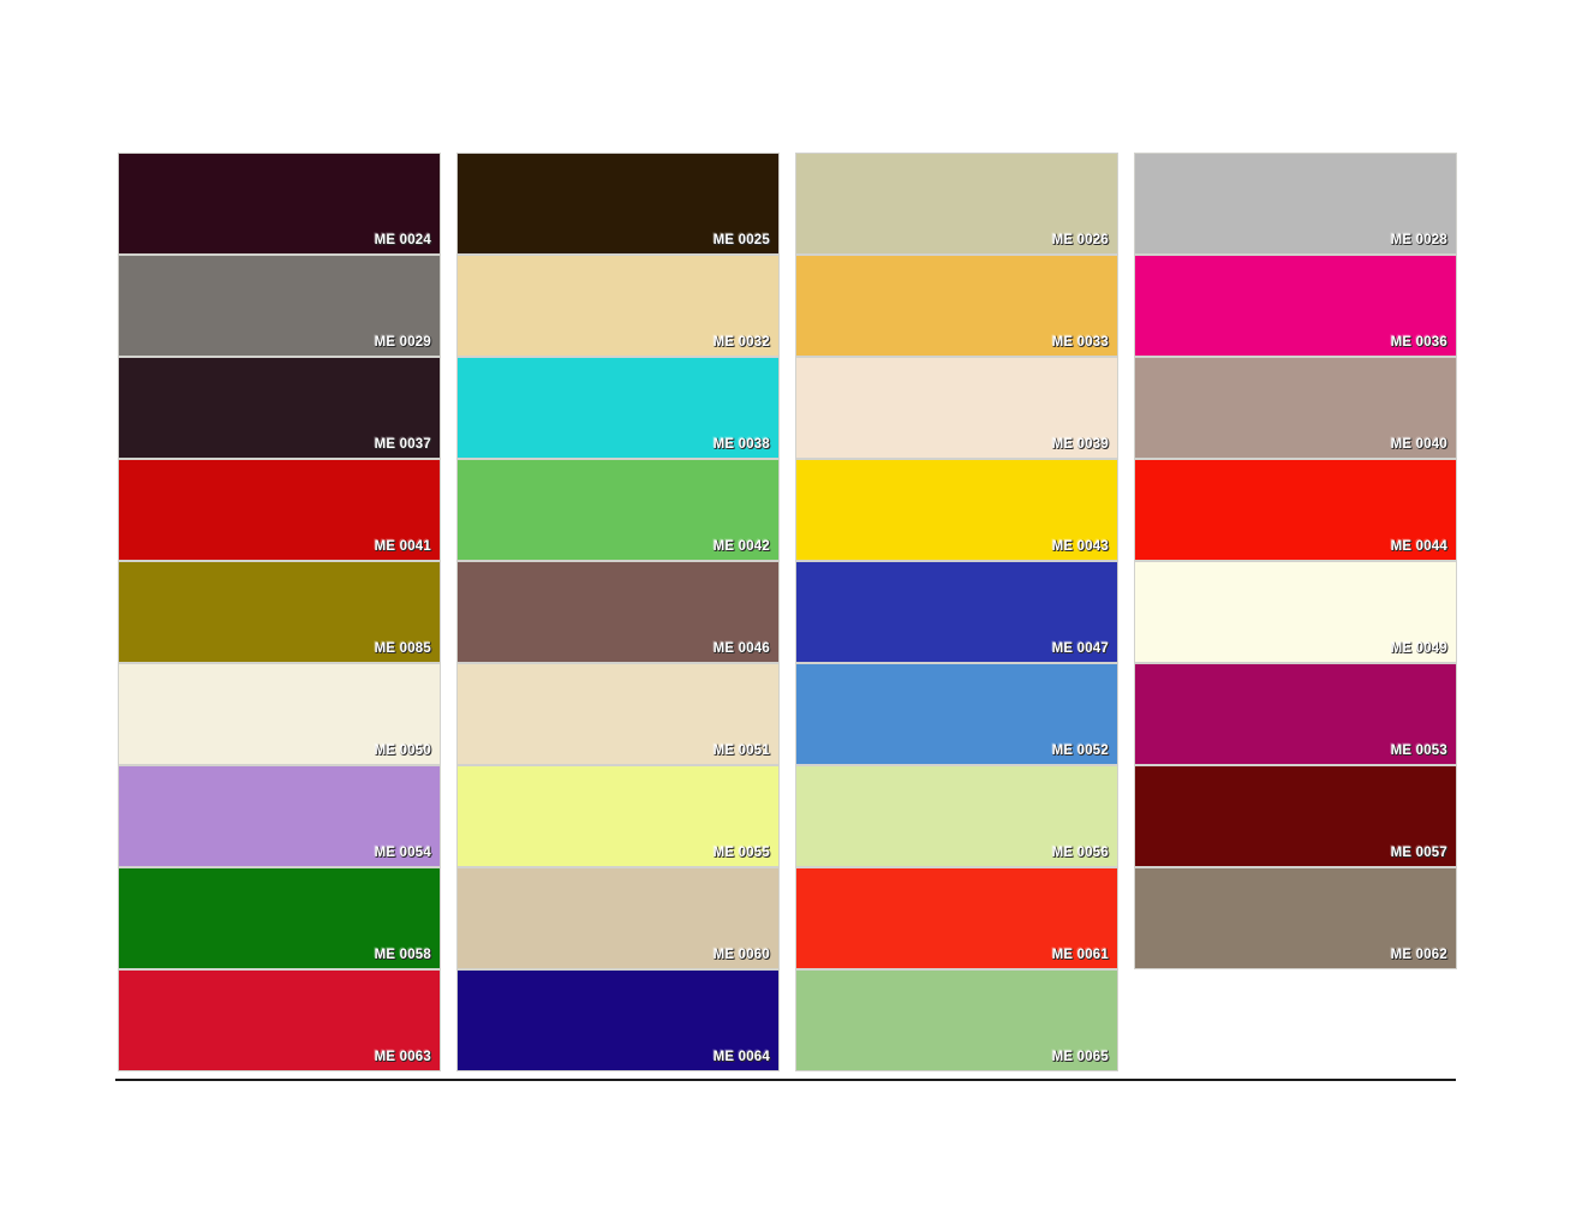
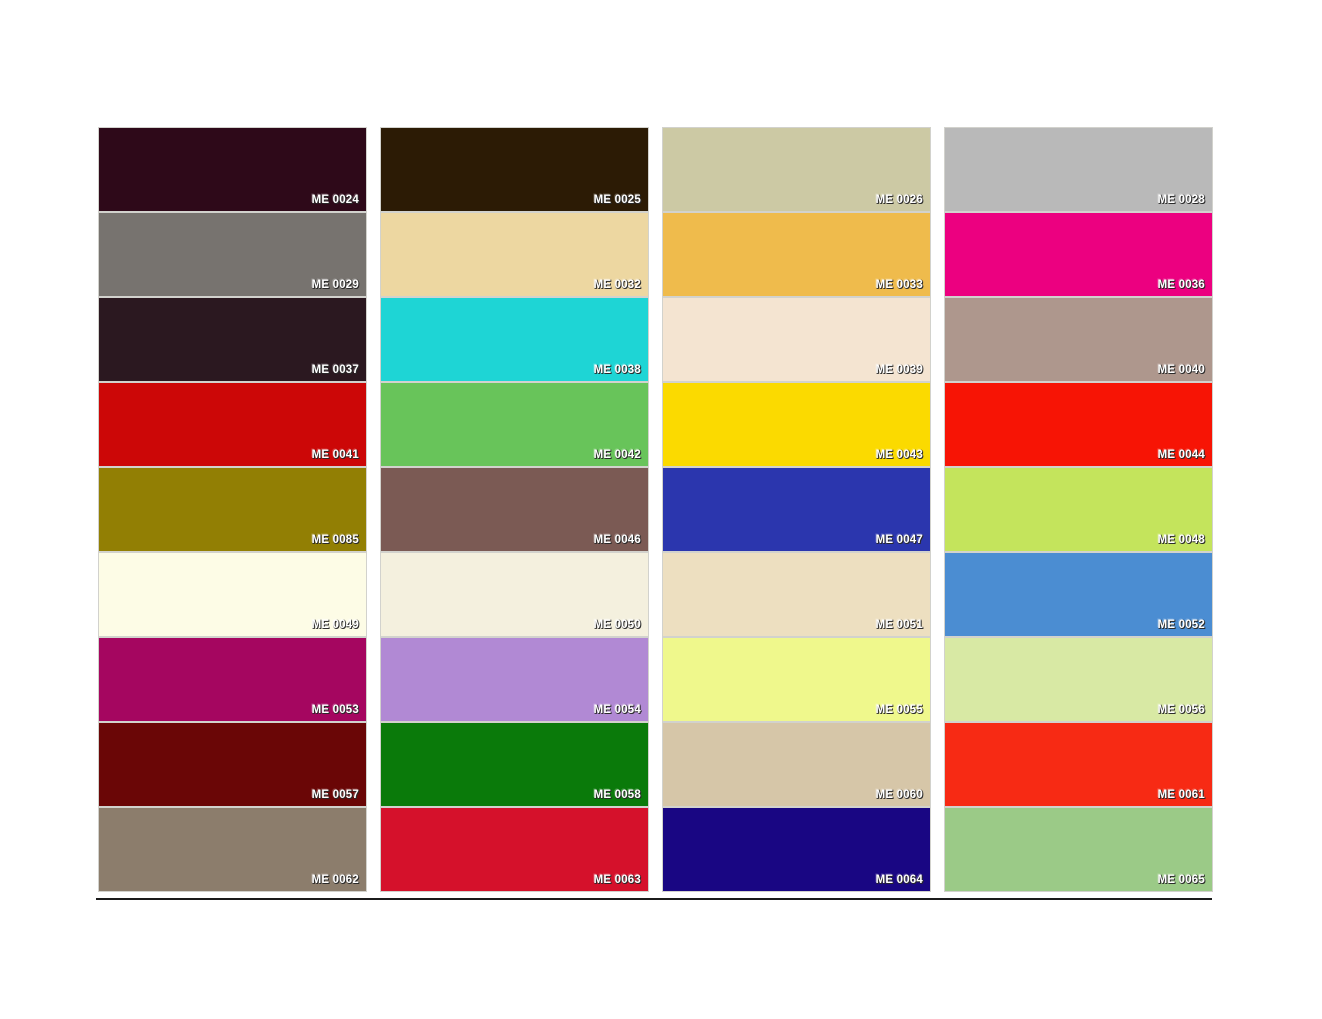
  ME 0024
  ME 0025
  ME 0026
  ME 0028
  ME 0029
  ME 0032
  ME 0033
  ME 0036
  ME 0037
  ME 0038
  ME 0039
  ME 0040
  ME 0041
  ME 0042
  ME 0043
  ME 0044
  ME 0085
  ME 0046
  ME 0047
+ ME 0048
  ME 0049
  ME 0050
  ME 0051
  ME 0052
  ME 0053
  ME 0054
  ME 0055
  ME 0056
  ME 0057
  ME 0058
  ME 0060
  ME 0061
  ME 0062
  ME 0063
  ME 0064
  ME 0065
